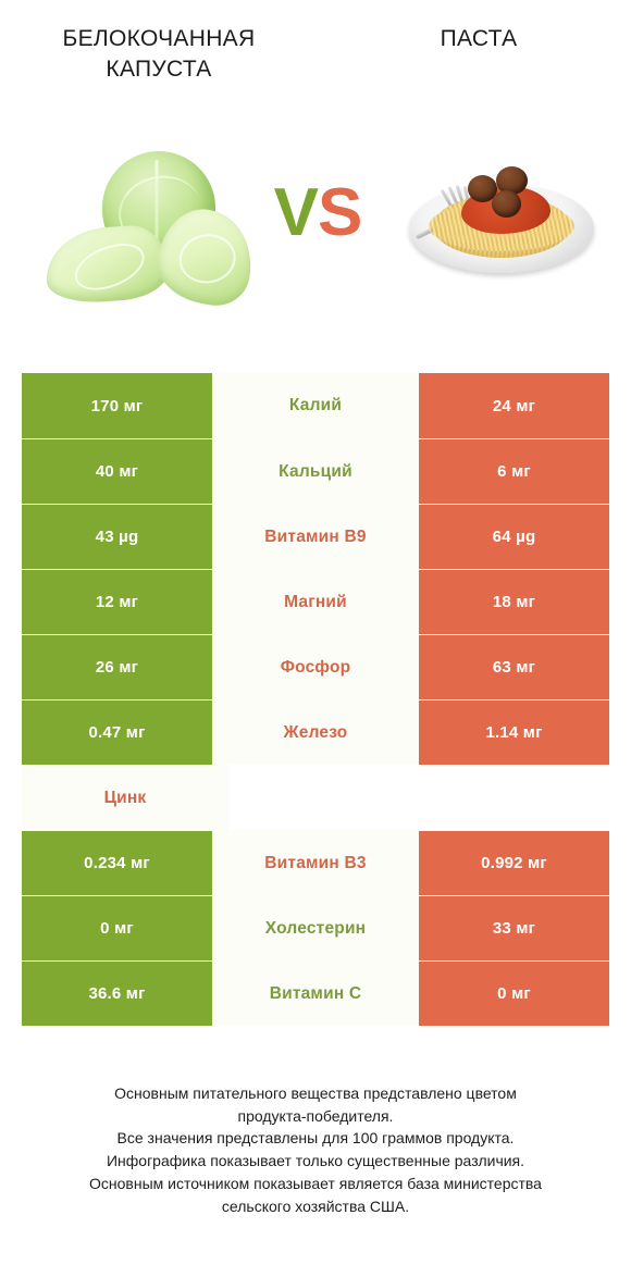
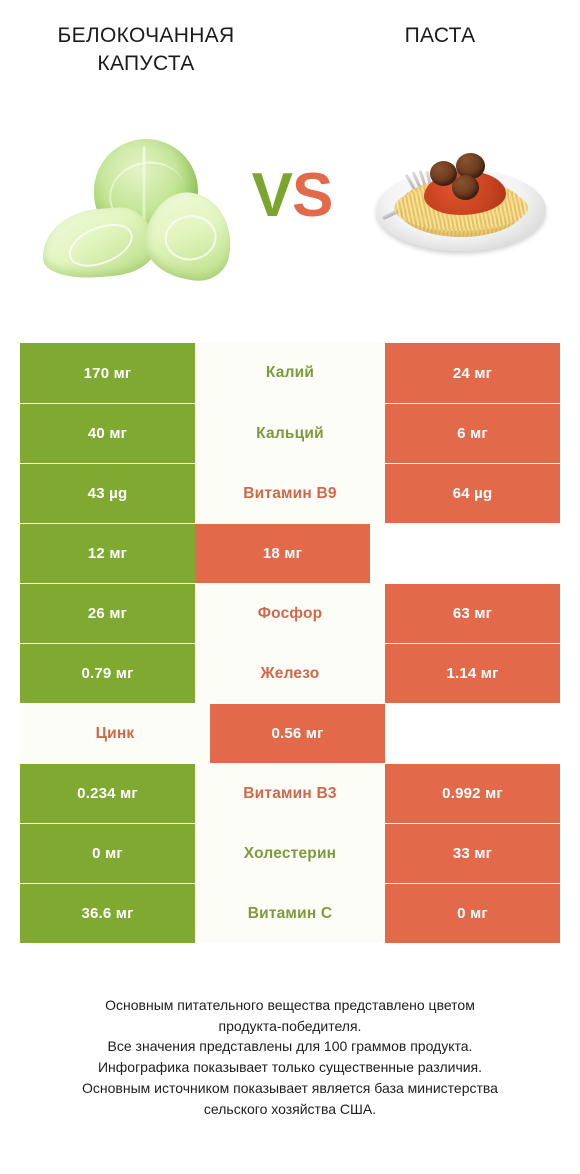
  БЕЛОКОЧАННАЯ
  КАПУСТА
  ПАСТА
  VS
  170 мг
  Калий
  24 мг
  40 мг
  Кальций
  6 мг
  43 µg
  Витамин B9
  64 µg
  12 мг
- Магний
  18 мг
  26 мг
  Фосфор
  63 мг
- 0.47 мг
+ 0.79 мг
  Железо
  1.14 мг
  Цинк
+ 0.56 мг
  0.234 мг
  Витамин B3
  0.992 мг
  0 мг
  Холестерин
  33 мг
  36.6 мг
  Витамин C
  0 мг
  Основным питательного вещества представлено цветом
  продукта-победителя.
  Все значения представлены для 100 граммов продукта.
  Инфографика показывает только существенные различия.
  Основным источником показывает является база министерства
  сельского хозяйства США.
